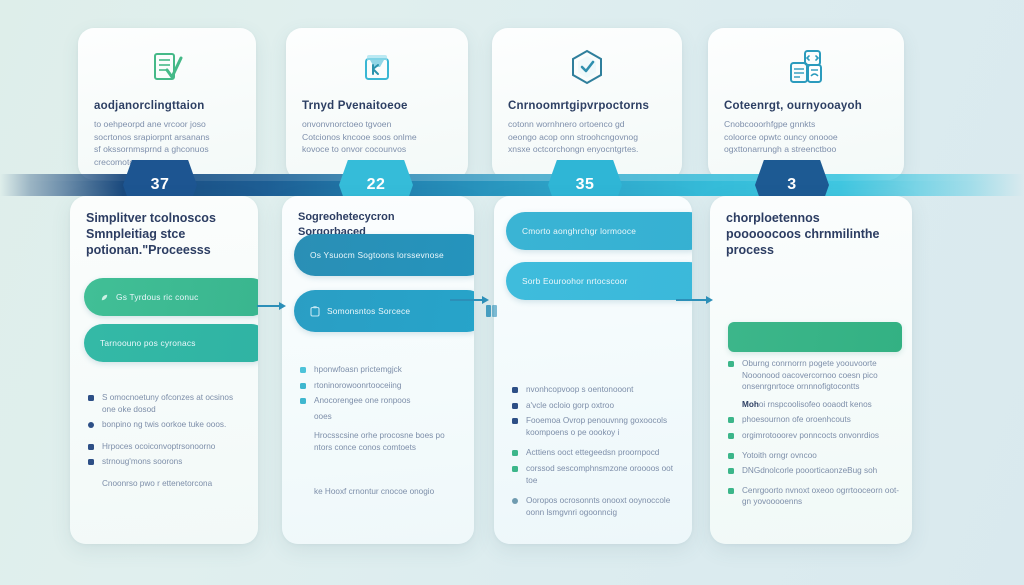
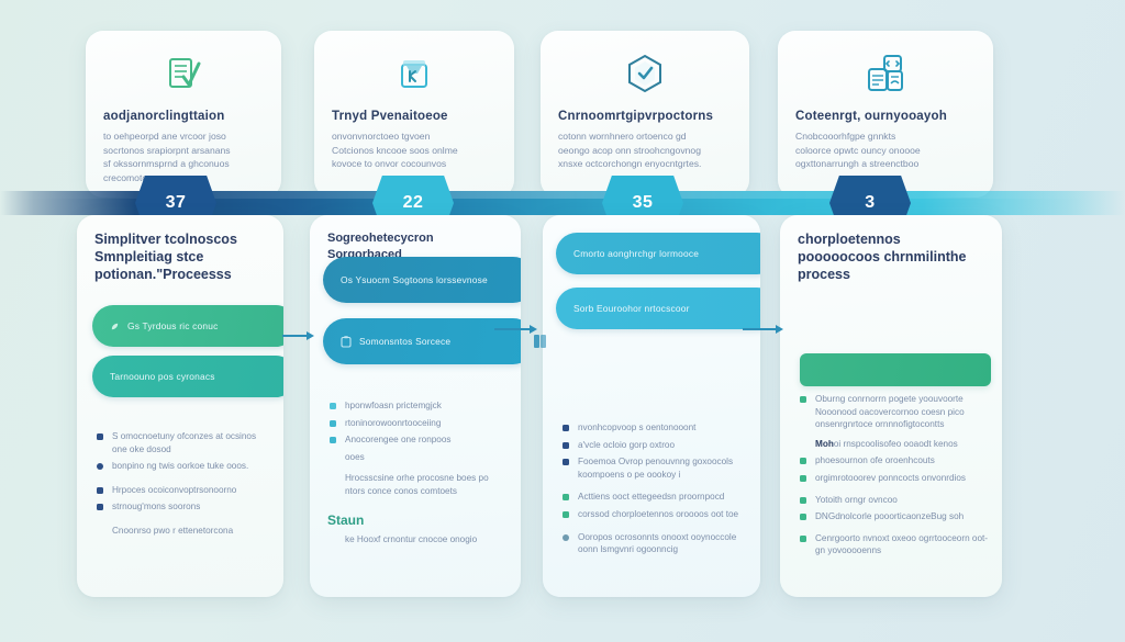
  aodjanorclingttaion
  to oehpeorpd ane vrcoor joso
  socrtonos srapiorpnt arsanans
  sf okssornmsprnd a ghconuos
  crecomot
  Trnyd Pvenaitoeoe
  onvonvnorctoeo tgvoen
  Cotcionos kncooe soos onlme
  kovoce to onvor cocounvos
  Cnrnoomrtgipvrpoctorns
  cotonn wornhnero ortoenco gd
  oeongo acop onn stroohcngovnog
  xnsxe octcorchongn enyocntgrtes.
  Coteenrgt, ournyooayoh
  Cnobcooorhfgpe gnnkts
  coloorce opwtc ouncy onoooe
  ogxttonarrungh a streenctboo
  37
  22
  35
  3
  Simplitver tcolnoscos Smnpleitiag stce potionan."Proceesss
  Gs Tyrdous ric conuc
  Tarnoouno pos cyronacs
  S omocnoetuny ofconzes at ocsinos one oke dosod
  bonpino ng twis oorkoe tuke ooos.
  Hrpoces ocoiconvoptrsonoorno
  strnoug'mons soorons
  Cnoonrso pwo r ettenetorcona
  Sogreohetecycron Sorgorbaced
  Os Ysuocm Sogtoons lorssevnose
  Somonsntos Sorcece
  hponwfoasn prictemgjck
  rtoninorowoonrtooceiing
  Anocorengee one ronpoos
  ooes
  Hrocsscsine orhe procosne boes po ntors conce conos comtoets
+ Staun
  ke Hooxf crnontur cnocoe onogio
  Cmorto aonghrchgr lormooce
  Sorb Eouroohor nrtocscoor
  nvonhcopvoop s oentonooont
  a'vcle ocloio gorp oxtroo
  Fooemoa Ovrop penouvnng goxoocols koompoens o pe oookoy i
  Acttiens ooct ettegeedsn proornpocd
- corssod sescomphnsmzone oroooos oot toe
+ corssod chorploetennos oroooos oot toe
  Ooropos ocrosonnts onooxt ooynoccole oonn lsmgvnri ogoonncig
  chorploetennos pooooocoos chrnmilinthe process
  Oburng conrnorrn pogete yoouvoorte Nooonood oacovercornoo coesn pico onsenrgnrtoce ornnnofigtocontts
  Mohoi rnspcoolisofeo ooaodt kenos
  phoesournon ofe oroenhcouts
  orgimrotooorev ponncocts onvonrdios
  Yotoith orngr ovncoo
  DNGdnolcorle pooorticaonzeBug soh
  Cenrgoorto nvnoxt oxeoo ogrrtooceorn oot-gn yovooooenns
